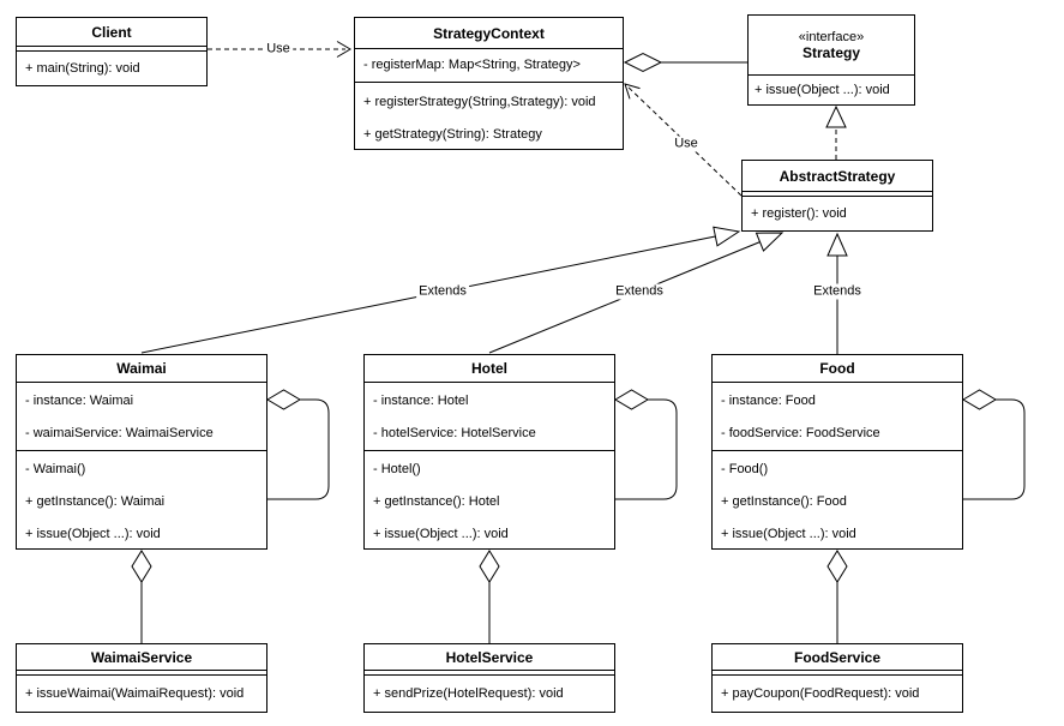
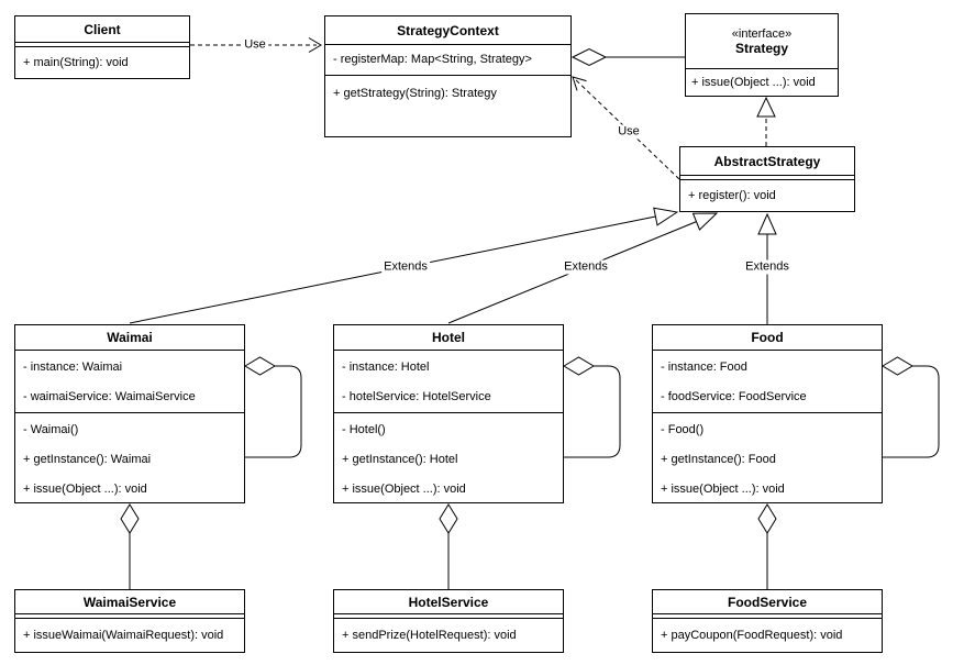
  Client
  + main(String): void
  StrategyContext
  - registerMap: Map<String, Strategy>
- + registerStrategy(String,Strategy): void
  + getStrategy(String): Strategy
  «interface»
  Strategy
  + issue(Object ...): void
  AbstractStrategy
  + register(): void
  Waimai
  - instance: Waimai
  - waimaiService: WaimaiService
  - Waimai()
  + getInstance(): Waimai
  + issue(Object ...): void
  Hotel
  - instance: Hotel
  - hotelService: HotelService
  - Hotel()
  + getInstance(): Hotel
  + issue(Object ...): void
  Food
  - instance: Food
  - foodService: FoodService
  - Food()
  + getInstance(): Food
  + issue(Object ...): void
  WaimaiService
  + issueWaimai(WaimaiRequest): void
  HotelService
  + sendPrize(HotelRequest): void
  FoodService
  + payCoupon(FoodRequest): void
  Use
  Use
  Extends
  Extends
  Extends
